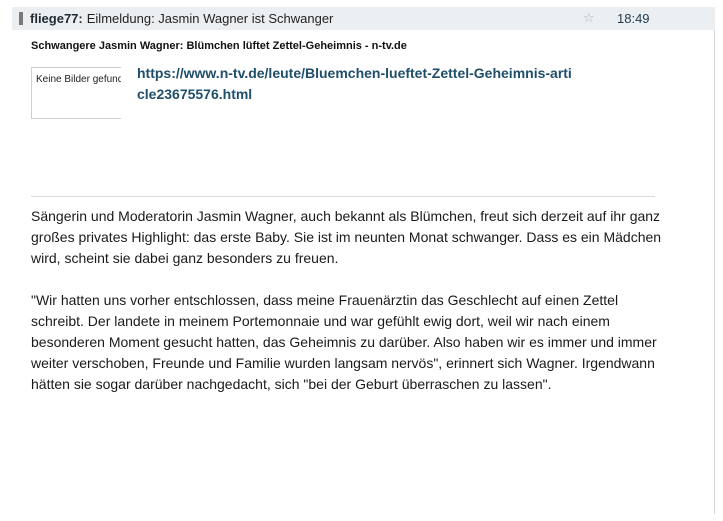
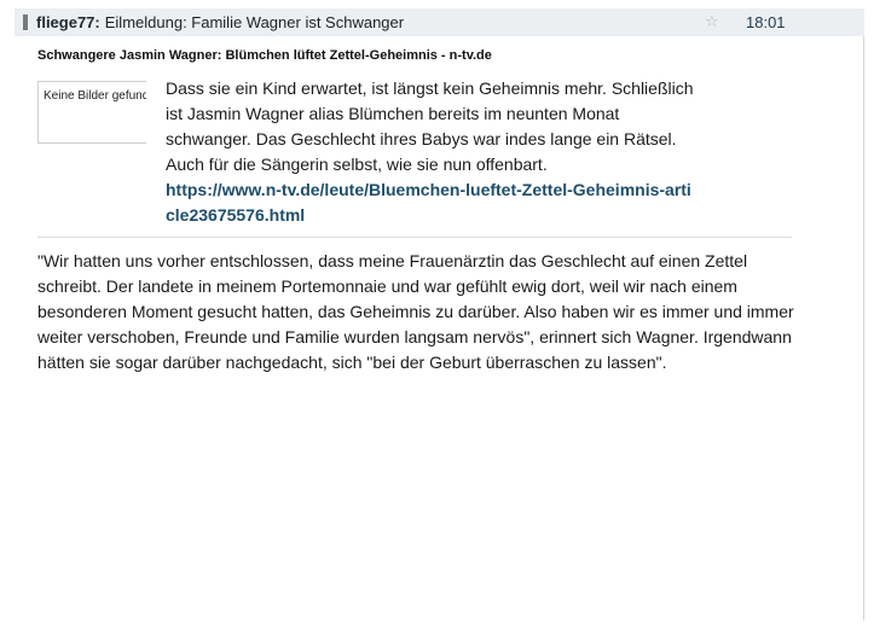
  fliege77:
- Eilmeldung: Jasmin Wagner ist Schwanger
+ Eilmeldung: Familie Wagner ist Schwanger
  ☆
- 18:49
+ 18:01
  Schwangere Jasmin Wagner: Blümchen lüftet Zettel-Geheimnis - n-tv.de
  Keine Bilder gefund
+ Dass sie ein Kind erwartet, ist längst kein Geheimnis mehr. Schließlich ist Jasmin Wagner alias Blümchen bereits im neunten Monat schwanger. Das Geschlecht ihres Babys war indes lange ein Rätsel. Auch für die Sängerin selbst, wie sie nun offenbart.
  https://www.n-tv.de/leute/Bluemchen-lueftet-Zettel-Geheimnis-article23675576.html
- Sängerin und Moderatorin Jasmin Wagner, auch bekannt als Blümchen, freut sich derzeit auf ihr ganz großes privates Highlight: das erste Baby. Sie ist im neunten Monat schwanger. Dass es ein Mädchen wird, scheint sie dabei ganz besonders zu freuen.
  "Wir hatten uns vorher entschlossen, dass meine Frauenärztin das Geschlecht auf einen Zettel schreibt. Der landete in meinem Portemonnaie und war gefühlt ewig dort, weil wir nach einem besonderen Moment gesucht hatten, das Geheimnis zu darüber. Also haben wir es immer und immer weiter verschoben, Freunde und Familie wurden langsam nervös", erinnert sich Wagner. Irgendwann hätten sie sogar darüber nachgedacht, sich "bei der Geburt überraschen zu lassen".
